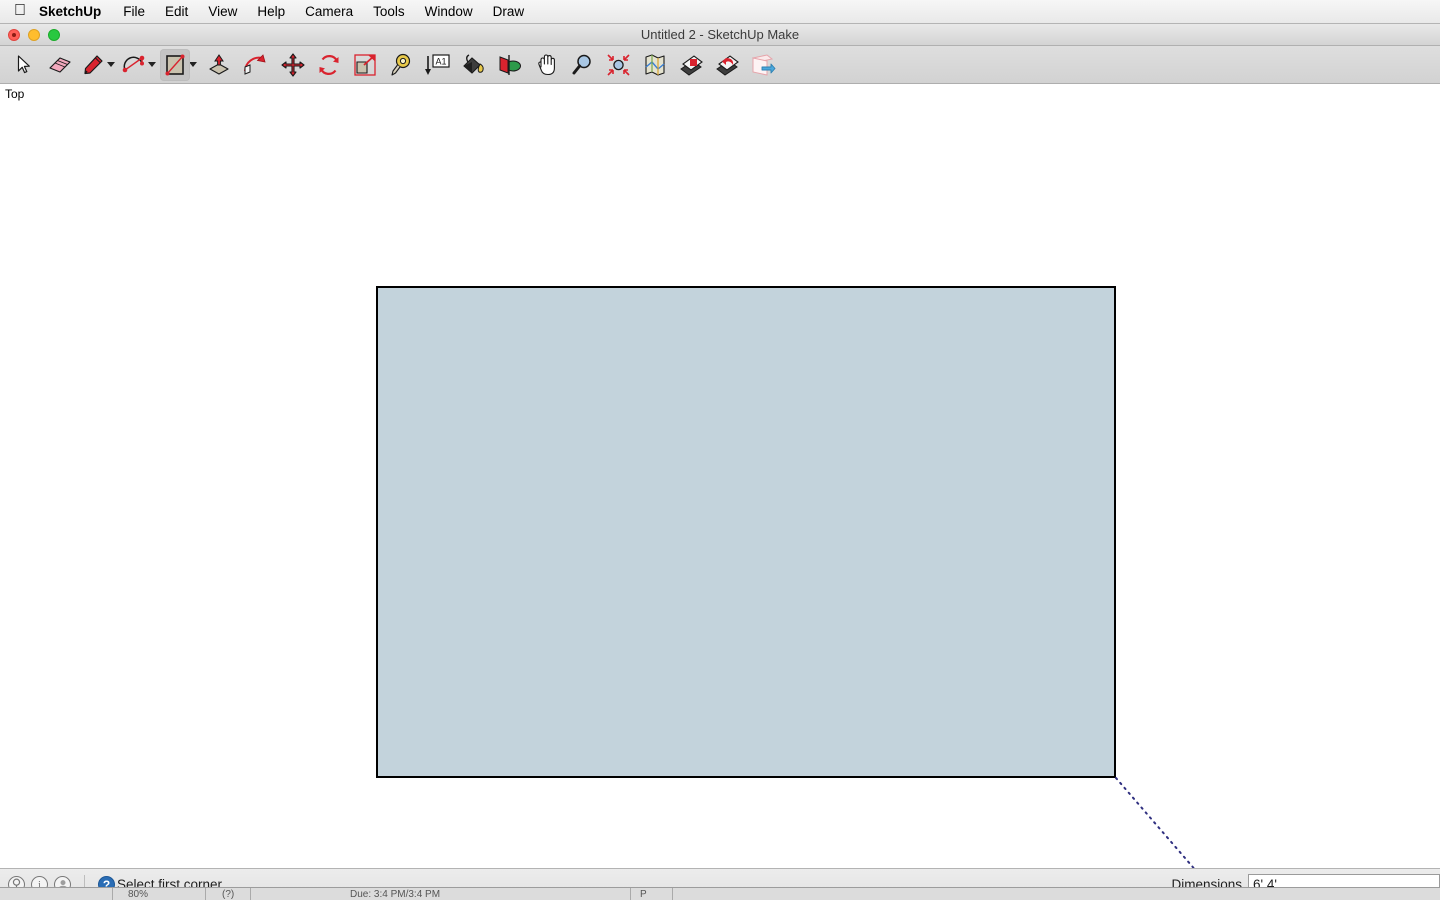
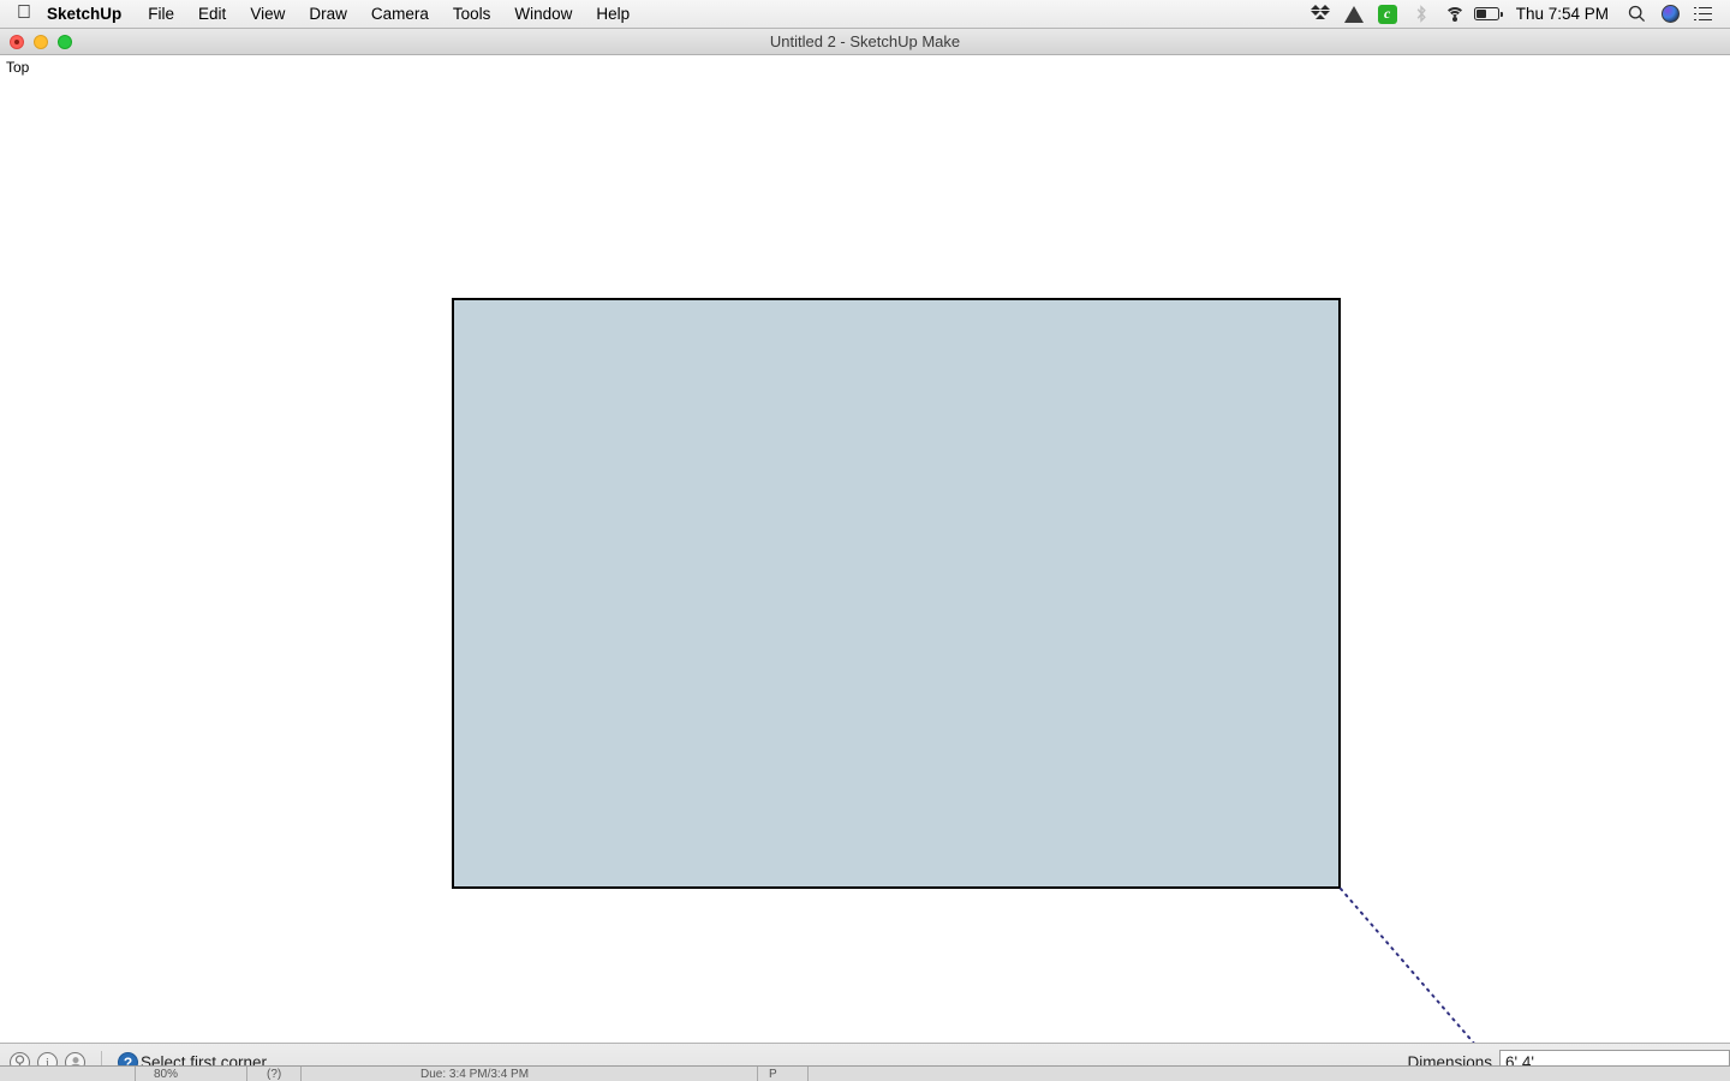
  
  SketchUp
  File
  Edit
  View
- Help
+ Draw
  Camera
  Tools
  Window
- Draw
+ Help
+ c
+ Thu 7:54 PM
  Untitled 2 - SketchUp Make
- A1
  Top
  i
  ?
  Select first corner.
  Dimensions
  6',4'
  80%
  (?)
  Due: 3:4 PM/3:4 PM
  P
